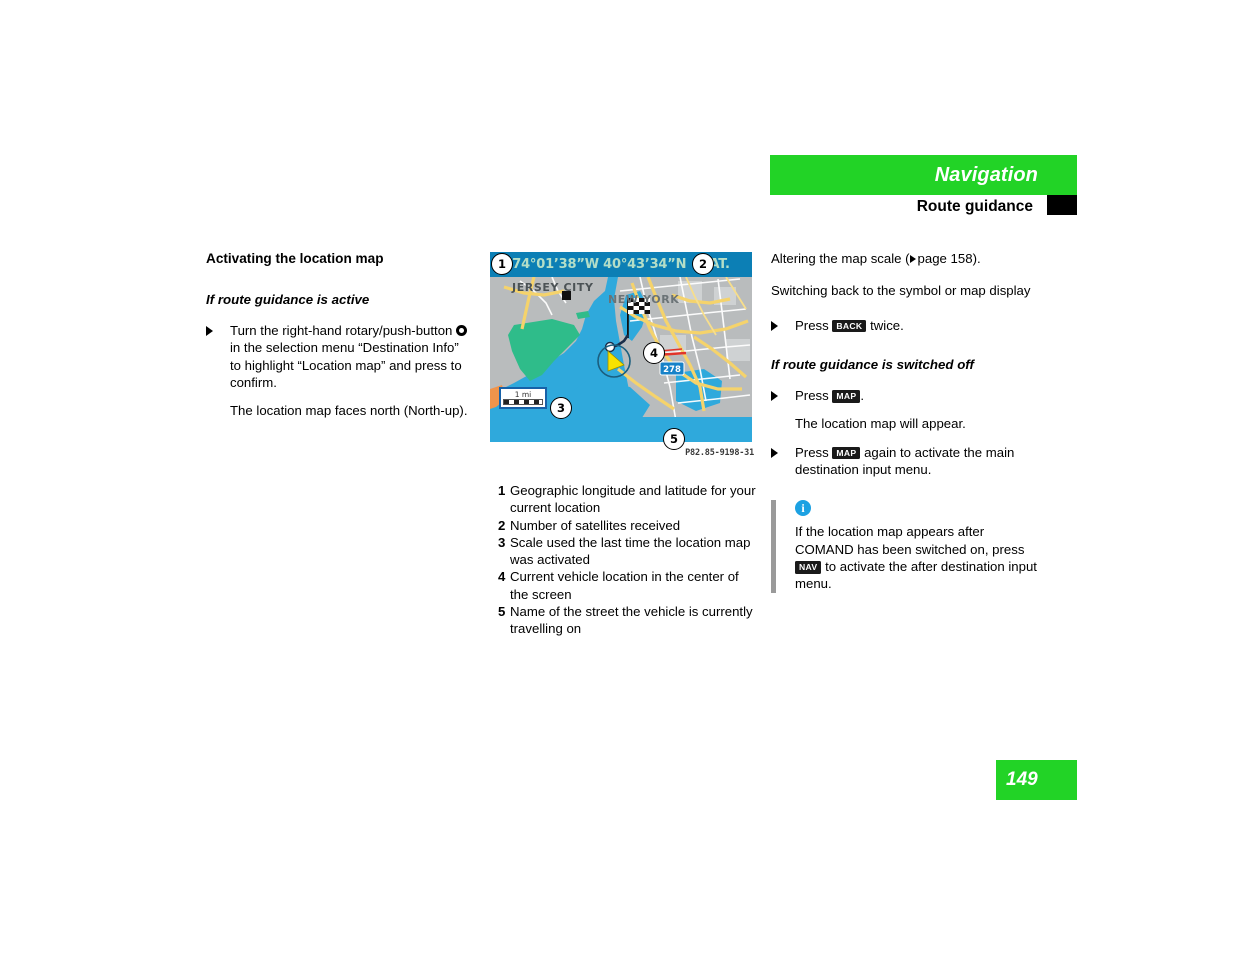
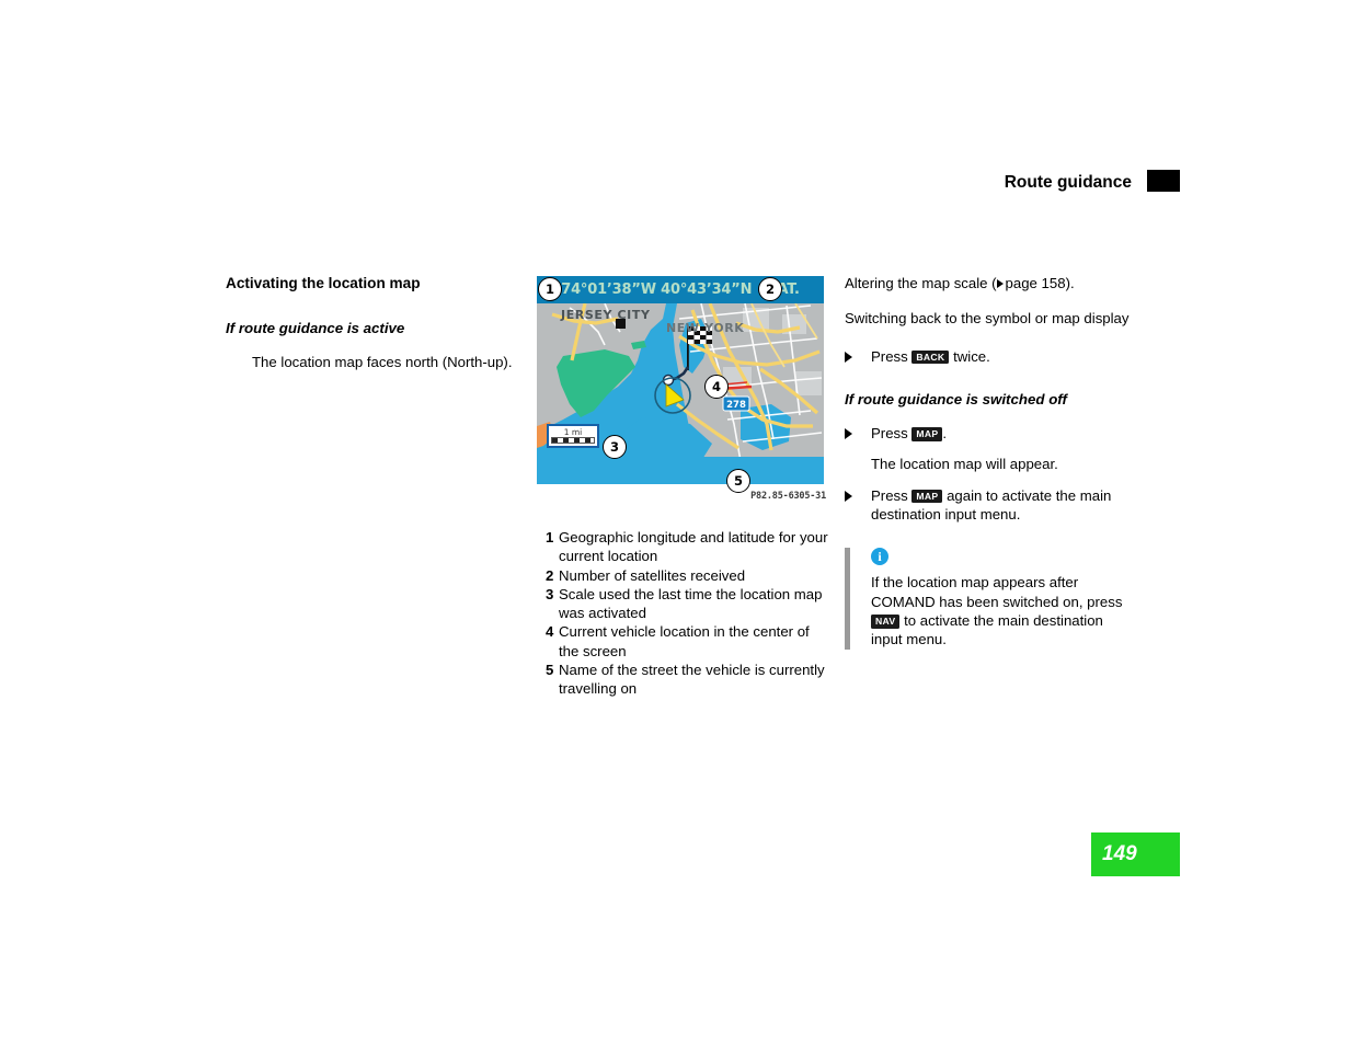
- Navigation
  Route guidance
  Activating the location map
  If route guidance is active
- Turn the right-hand rotary/push-button in the selection menu “Destination Info” to highlight “Location map” and press to confirm.
  The location map faces north (North-up).
  278
  JERSEY CITY
  NEW YORK
  1 mi
  74°01’38”W 40°43’34”N
  1
  2
  3
  4
  5
- P82.85-9198-31
+ P82.85-6305-31
  1
  Geographic longitude and latitude for your current location
  2
  Number of satellites received
  3
  Scale used the last time the location map was activated
  4
  Current vehicle location in the center of the screen
  5
  Name of the street the vehicle is currently travelling on
  Altering the map scale ( page 158).
  Switching back to the symbol or map display
  Press BACK twice.
  If route guidance is switched off
  Press MAP .
  The location map will appear.
  Press MAP again to activate the main destination input menu.
  i
- If the location map appears after COMAND has been switched on, press NAV to activate the after destination input menu.
+ If the location map appears after COMAND has been switched on, press NAV to activate the main destination input menu.
  149
